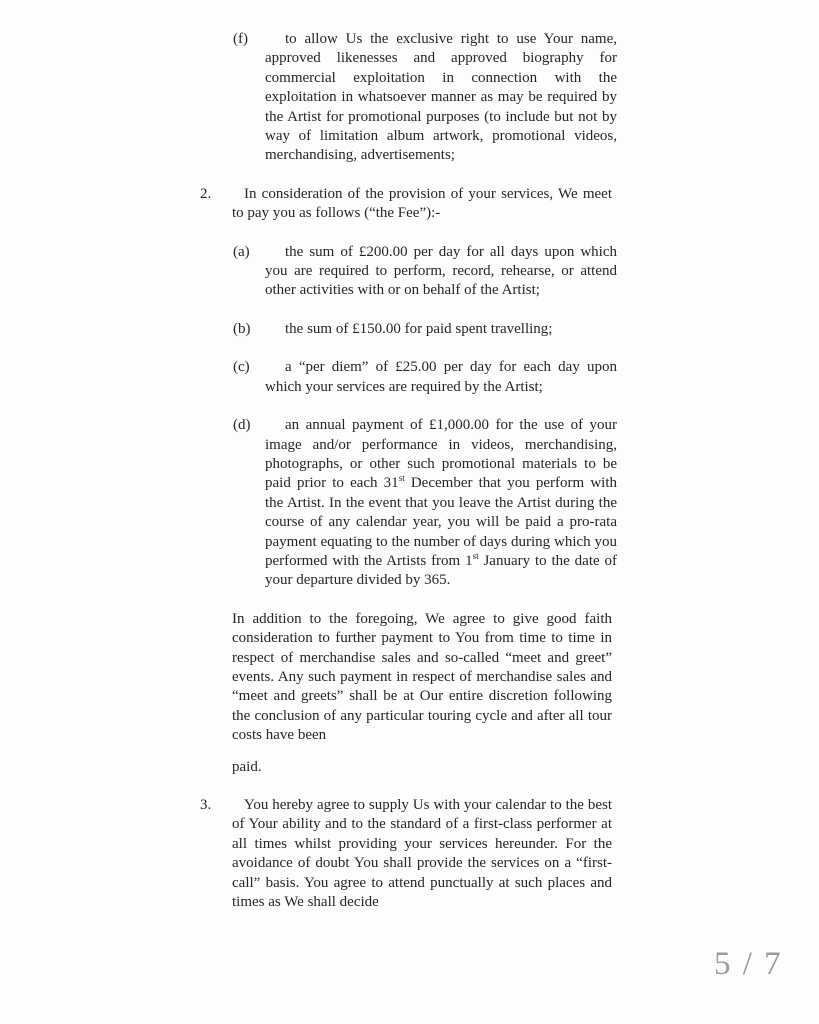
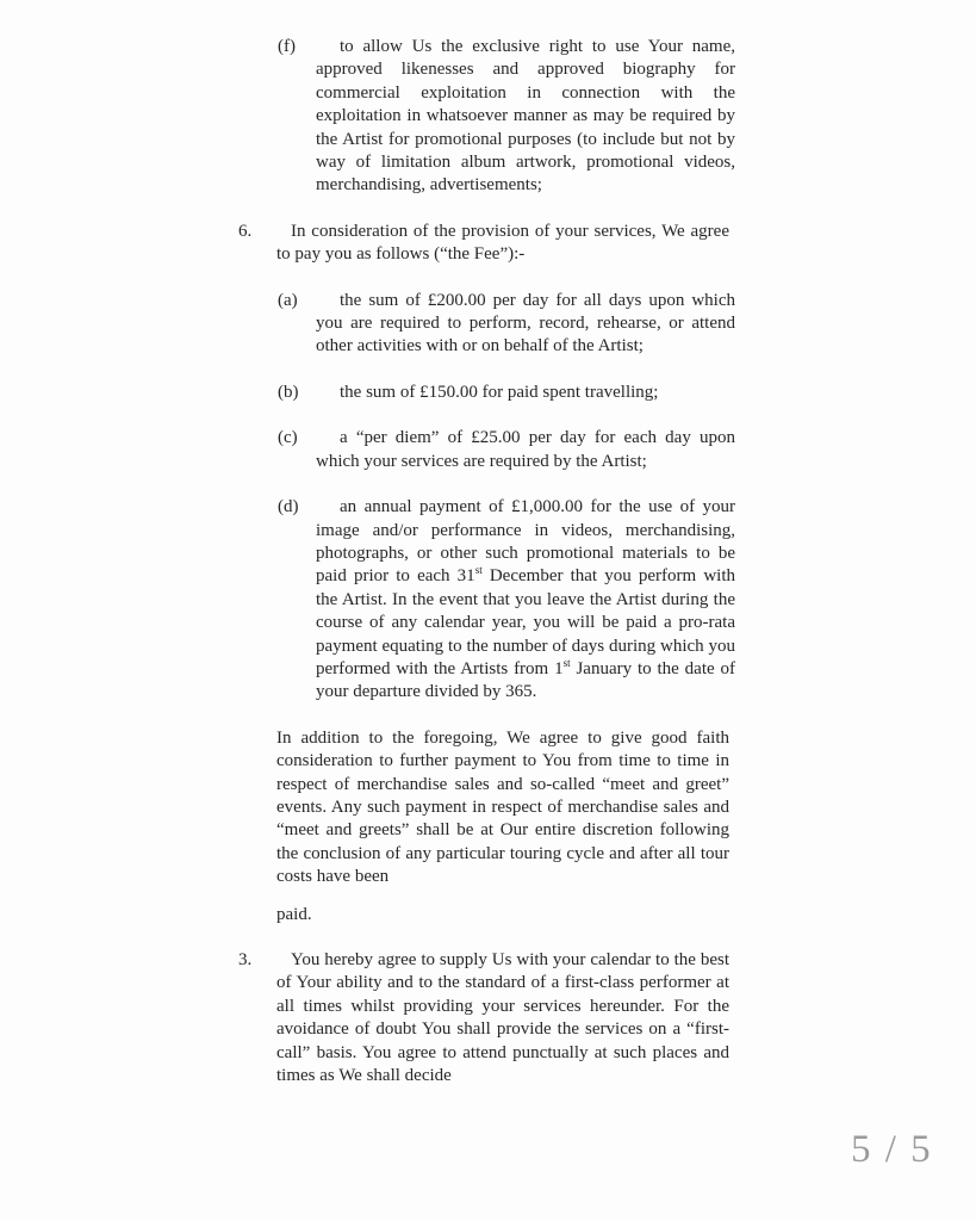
  (f)
  to allow Us the exclusive right to use Your name, approved likenesses and approved biography for commercial exploitation in connection with the exploitation in whatsoever manner as may be required by the Artist for promotional purposes (to include but not by way of limitation album artwork, promotional videos, merchandising, advertisements;
- 2.
+ 6.
- In consideration of the provision of your services, We meet to pay you as follows (“the Fee”):-
+ In consideration of the provision of your services, We agree to pay you as follows (“the Fee”):-
  (a)
  the sum of £200.00 per day for all days upon which you are required to perform, record, rehearse, or attend other activities with or on behalf of the Artist;
  (b)
  the sum of £150.00 for paid spent travelling;
  (c)
  a “per diem” of £25.00 per day for each day upon which your services are required by the Artist;
  (d)
  an annual payment of £1,000.00 for the use of your image and/or performance in videos, merchandising, photographs, or other such promotional materials to be paid prior to each 31st December that you perform with the Artist. In the event that you leave the Artist during the course of any calendar year, you will be paid a pro-rata payment equating to the number of days during which you performed with the Artists from 1st January to the date of your departure divided by 365.
  In addition to the foregoing, We agree to give good faith consideration to further payment to You from time to time in respect of merchandise sales and so-called “meet and greet” events. Any such payment in respect of merchandise sales and “meet and greets” shall be at Our entire discretion following the conclusion of any particular touring cycle and after all tour costs have been
  paid.
  3.
  You hereby agree to supply Us with your calendar to the best of Your ability and to the standard of a first-class performer at all times whilst providing your services hereunder. For the avoidance of doubt You shall provide the services on a “first-call” basis. You agree to attend punctually at such places and times as We shall decide
- 5 / 7
+ 5 / 5
